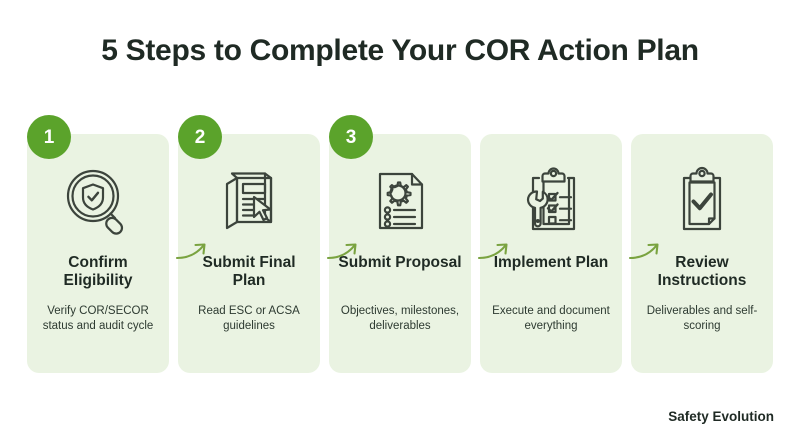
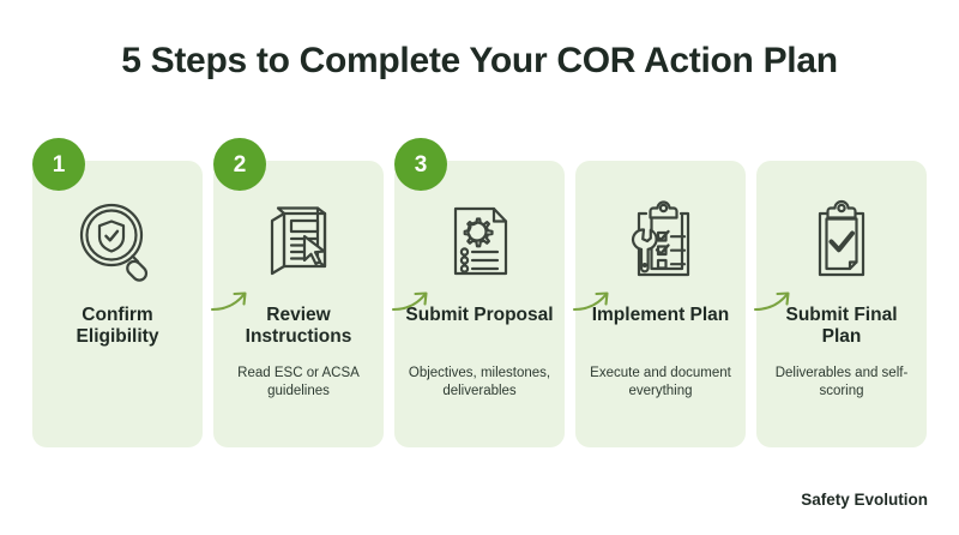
  5 Steps to Complete Your COR Action Plan
  1
  Confirm Eligibility
- Verify COR/SECOR status and audit cycle
  2
- Submit Final Plan
+ Review Instructions
  Read ESC or ACSA guidelines
  3
  Submit Proposal
  Objectives, milestones, deliverables
  Implement Plan
  Execute and document everything
- Review Instructions
+ Submit Final Plan
  Deliverables and self-scoring
  Safety Evolution
